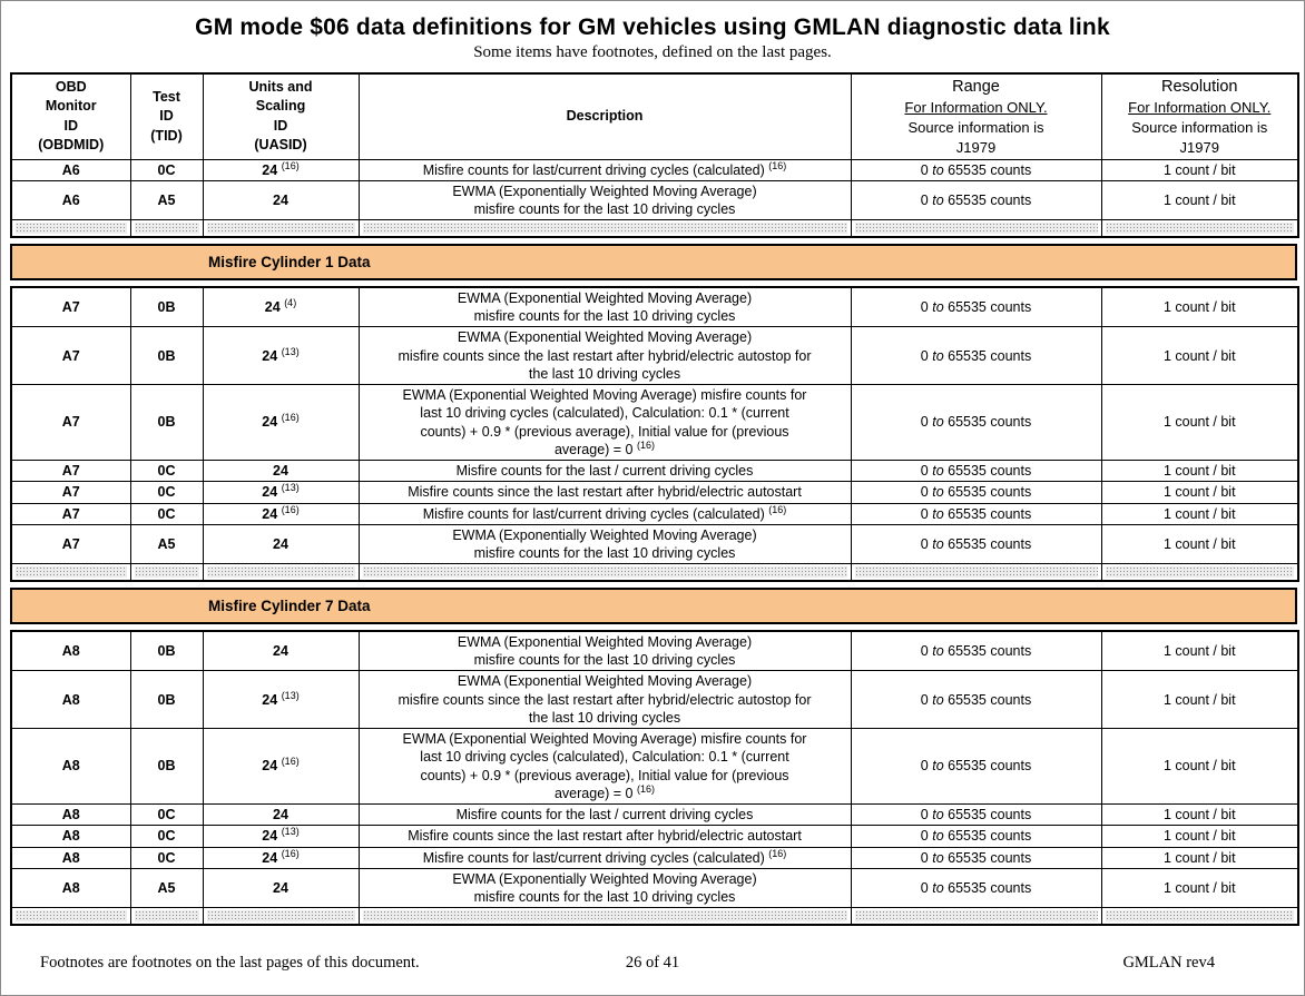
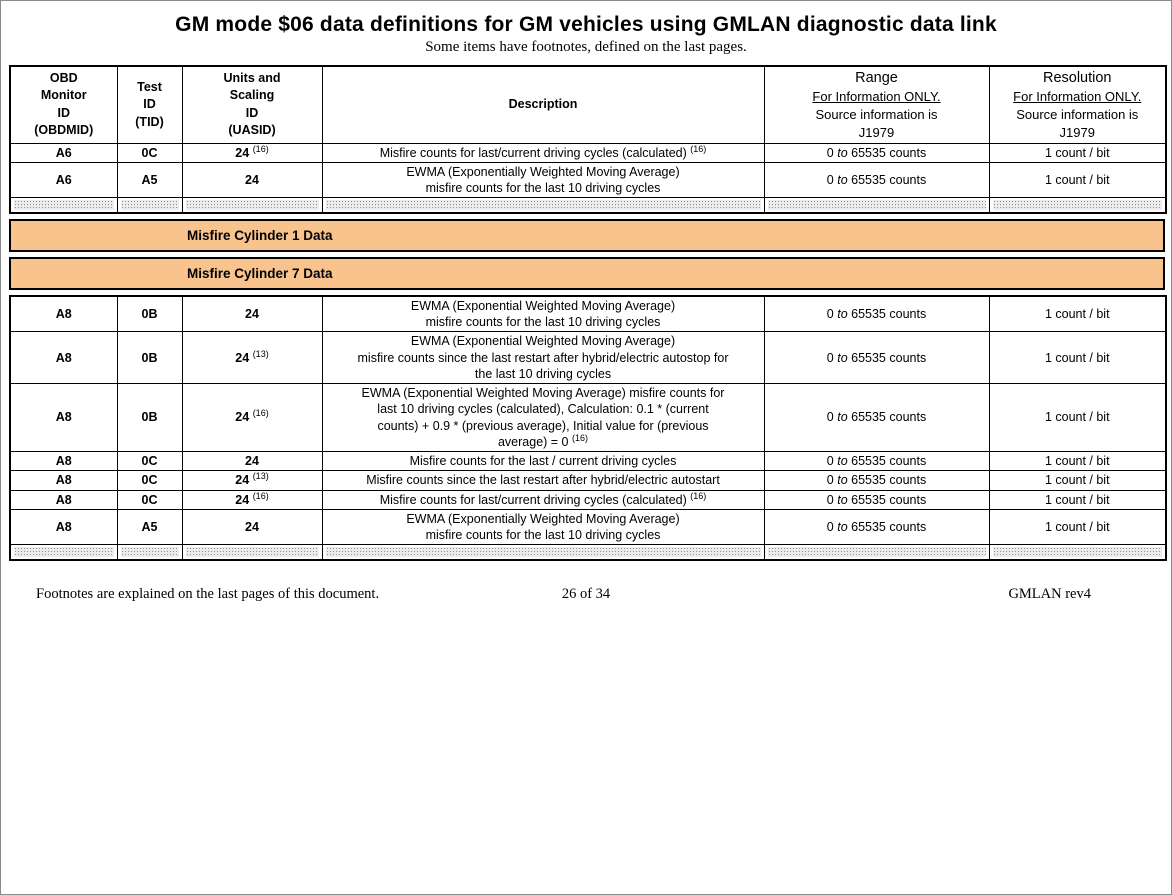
  GM mode $06 data definitions for GM vehicles using GMLAN diagnostic data link
  Some items have footnotes, defined on the last pages.
  OBDMonitorID(OBDMID)	TestID(TID)	Units andScalingID(UASID)	Description	RangeFor Information ONLY.Source information isJ1979	ResolutionFor Information ONLY.Source information isJ1979
  A6	0C	24 (16)	Misfire counts for last/current driving cycles (calculated) (16)	0 to 65535 counts	1 count / bit
  A6	A5	24	EWMA (Exponentially Weighted Moving Average)misfire counts for the last 10 driving cycles	0 to 65535 counts	1 count / bit
  Misfire Cylinder 1 Data
- A7	0B	24 (4)	EWMA (Exponential Weighted Moving Average)misfire counts for the last 10 driving cycles	0 to 65535 counts	1 count / bit
- A7	0B	24 (13)	EWMA (Exponential Weighted Moving Average)misfire counts since the last restart after hybrid/electric autostop forthe last 10 driving cycles	0 to 65535 counts	1 count / bit
- A7	0B	24 (16)	EWMA (Exponential Weighted Moving Average) misfire counts forlast 10 driving cycles (calculated), Calculation: 0.1 * (currentcounts) + 0.9 * (previous average), Initial value for (previousaverage) = 0 (16)	0 to 65535 counts	1 count / bit
- A7	0C	24	Misfire counts for the last / current driving cycles	0 to 65535 counts	1 count / bit
- A7	0C	24 (13)	Misfire counts since the last restart after hybrid/electric autostart	0 to 65535 counts	1 count / bit
- A7	0C	24 (16)	Misfire counts for last/current driving cycles (calculated) (16)	0 to 65535 counts	1 count / bit
- A7	A5	24	EWMA (Exponentially Weighted Moving Average)misfire counts for the last 10 driving cycles	0 to 65535 counts	1 count / bit
  Misfire Cylinder 7 Data
  A8	0B	24	EWMA (Exponential Weighted Moving Average)misfire counts for the last 10 driving cycles	0 to 65535 counts	1 count / bit
  A8	0B	24 (13)	EWMA (Exponential Weighted Moving Average)misfire counts since the last restart after hybrid/electric autostop forthe last 10 driving cycles	0 to 65535 counts	1 count / bit
  A8	0B	24 (16)	EWMA (Exponential Weighted Moving Average) misfire counts forlast 10 driving cycles (calculated), Calculation: 0.1 * (currentcounts) + 0.9 * (previous average), Initial value for (previousaverage) = 0 (16)	0 to 65535 counts	1 count / bit
  A8	0C	24	Misfire counts for the last / current driving cycles	0 to 65535 counts	1 count / bit
  A8	0C	24 (13)	Misfire counts since the last restart after hybrid/electric autostart	0 to 65535 counts	1 count / bit
  A8	0C	24 (16)	Misfire counts for last/current driving cycles (calculated) (16)	0 to 65535 counts	1 count / bit
  A8	A5	24	EWMA (Exponentially Weighted Moving Average)misfire counts for the last 10 driving cycles	0 to 65535 counts	1 count / bit
- Footnotes are footnotes on the last pages of this document.
+ Footnotes are explained on the last pages of this document.
- 26 of 41
+ 26 of 34
  GMLAN rev4
